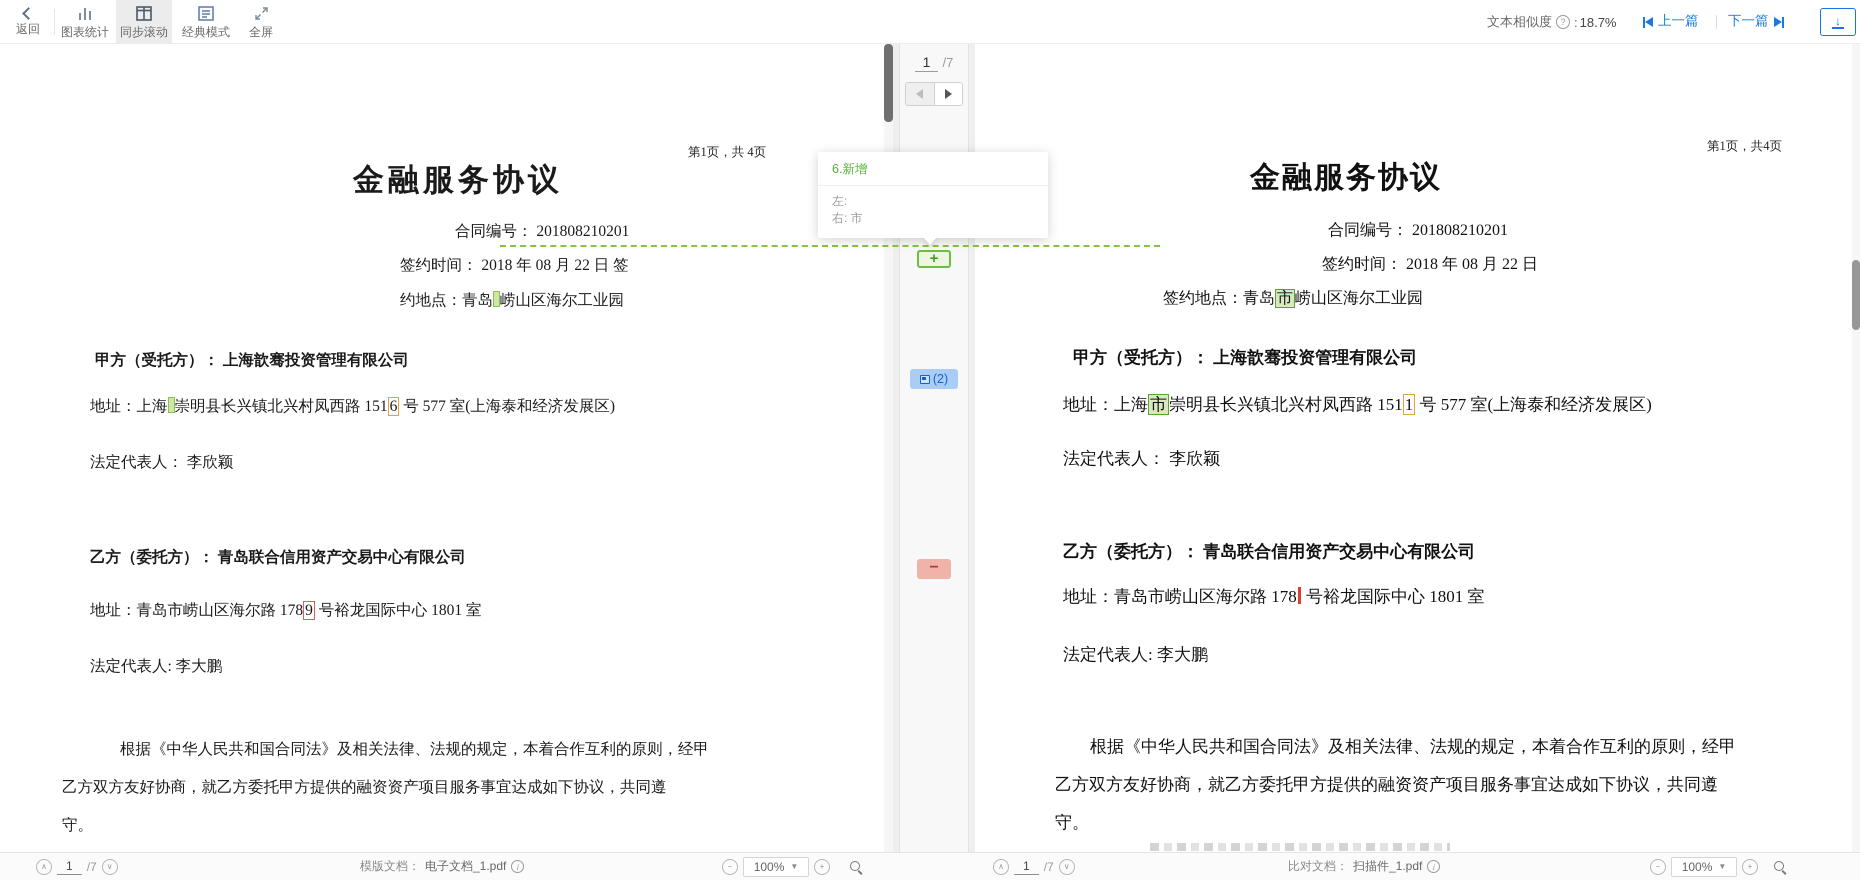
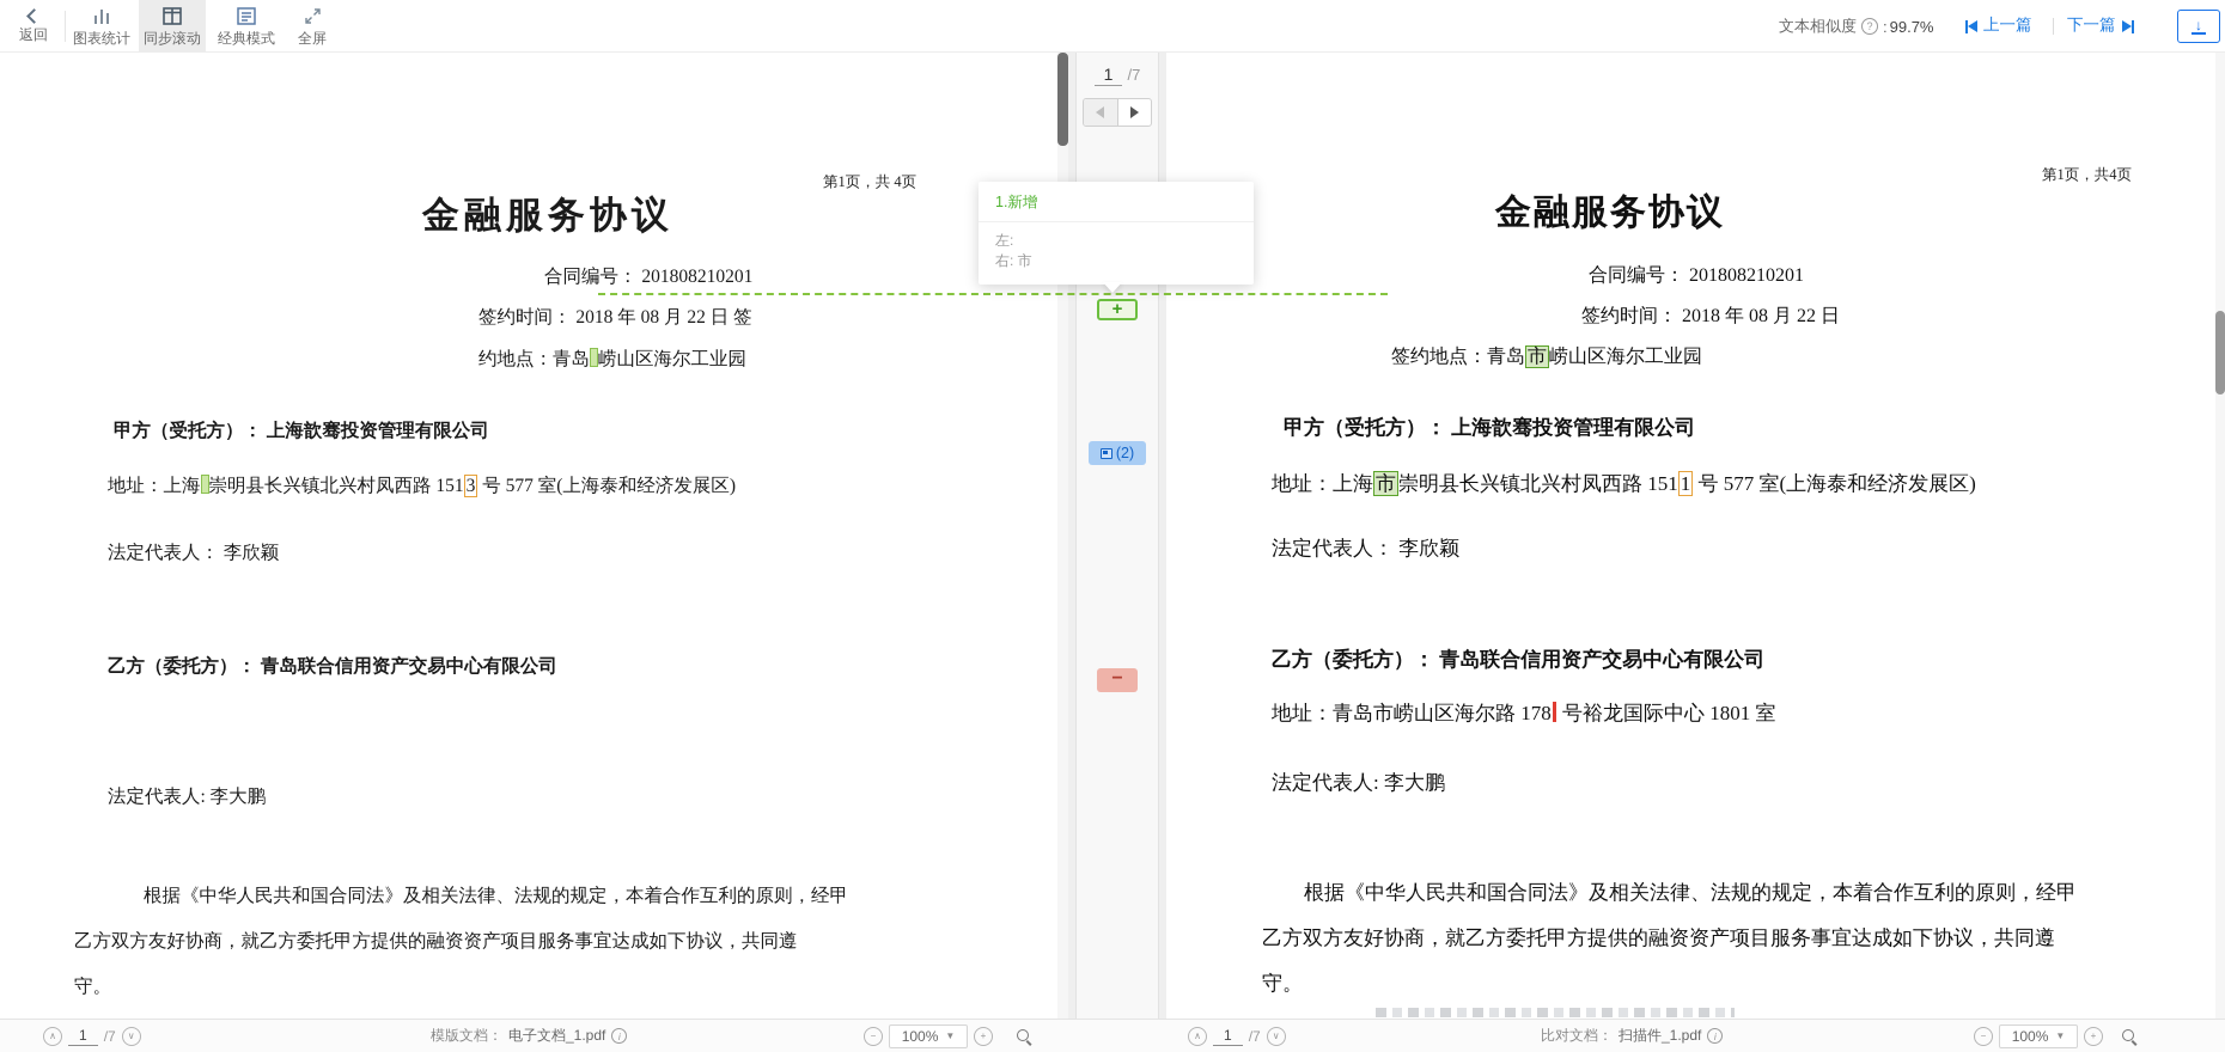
  返回
  图表统计
  同步滚动
  经典模式
  全屏
  文本相似度
  ?
  :
- 18.7%
+ 99.7%
  上一篇
  下一篇
  ↓
  第1页，共 4页
  金融服务协议
  合同编号： 201808210201
  签约时间： 2018 年 08 月 22 日 签
  约地点：青岛 崂山区海尔工业园
  甲方（受托方）： 上海歆骞投资管理有限公司
- 地址：上海 崇明县长兴镇北兴村凤西路 1516 号 577 室(上海泰和经济发展区)
+ 地址：上海 崇明县长兴镇北兴村凤西路 1513 号 577 室(上海泰和经济发展区)
  法定代表人： 李欣颖
  乙方（委托方）： 青岛联合信用资产交易中心有限公司
- 地址：青岛市崂山区海尔路 1789 号裕龙国际中心 1801 室
  法定代表人: 李大鹏
  根据《中华人民共和国合同法》及相关法律、法规的规定，本着合作互利的原则，经甲
  乙方双方友好协商，就乙方委托甲方提供的融资资产项目服务事宜达成如下协议，共同遵
  守。
  1
  /7
  +
  (2)
  −
  第1页，共4页
  金融服务协议
  合同编号： 201808210201
  签约时间： 2018 年 08 月 22 日
  签约地点：青岛市崂山区海尔工业园
  甲方（受托方）： 上海歆骞投资管理有限公司
  地址：上海市崇明县长兴镇北兴村凤西路 1511 号 577 室(上海泰和经济发展区)
  法定代表人： 李欣颖
  乙方（委托方）： 青岛联合信用资产交易中心有限公司
  地址：青岛市崂山区海尔路 178 号裕龙国际中心 1801 室
  法定代表人: 李大鹏
  根据《中华人民共和国合同法》及相关法律、法规的规定，本着合作互利的原则，经甲
  乙方双方友好协商，就乙方委托甲方提供的融资资产项目服务事宜达成如下协议，共同遵
  守。
- 6.新增
+ 1.新增
  左:
  右: 市
  ∧
  1
  /7
  ∨
  模版文档：
  电子文档_1.pdf
  i
  −
  100%
  ▼
  +
  ∧
  1
  /7
  ∨
  比对文档：
  扫描件_1.pdf
  i
  −
  100%
  ▼
  +
